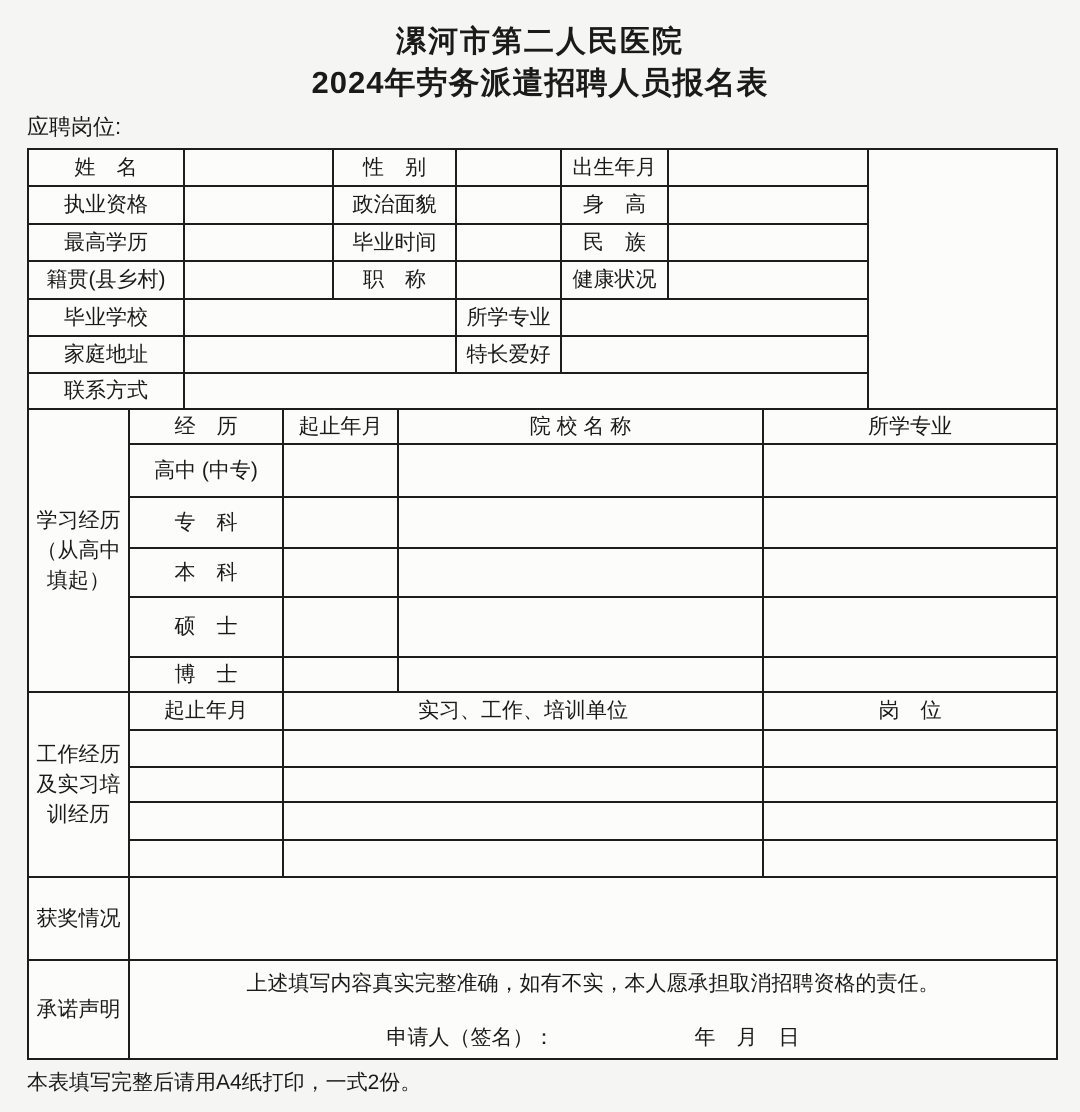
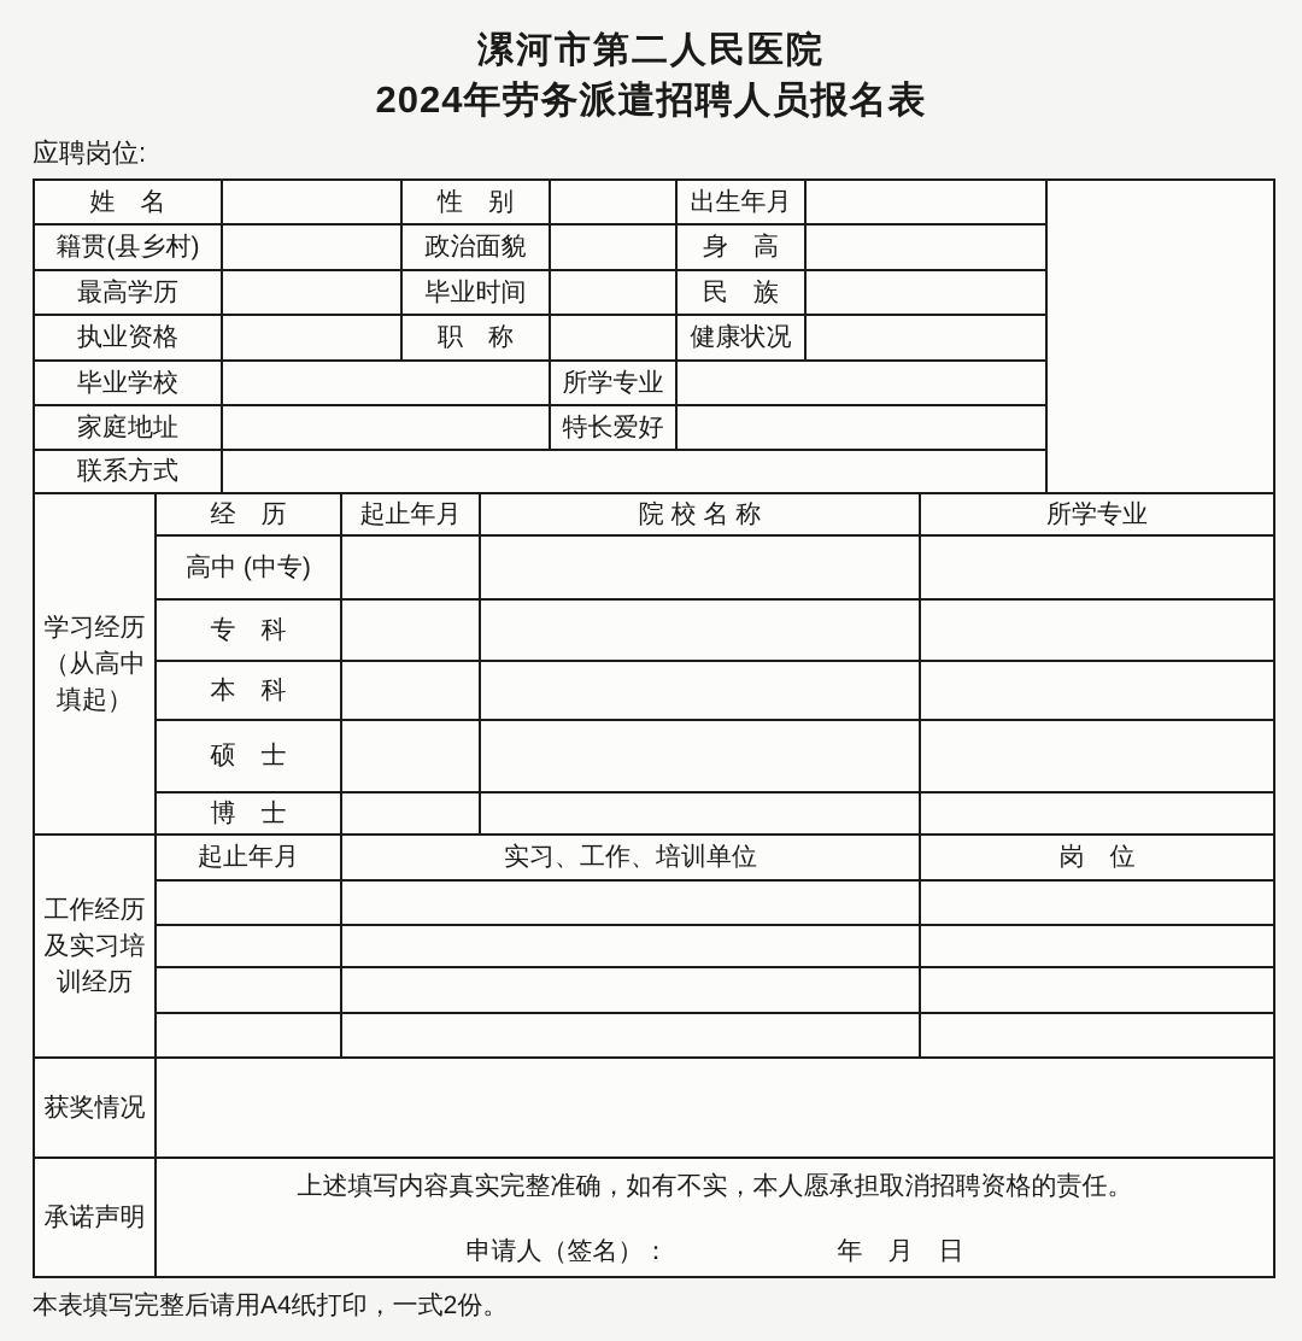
  漯河市第二人民医院
  2024年劳务派遣招聘人员报名表
  应聘岗位:
  姓 名		性 别		出生年月
- 执业资格		政治面貌		身 高
+ 籍贯(县乡村)		政治面貌		身 高
  最高学历		毕业时间		民 族
- 籍贯(县乡村)		职 称		健康状况
+ 执业资格		职 称		健康状况
  毕业学校		所学专业
  家庭地址		特长爱好
  联系方式
  学习经历 （从高中 填起）	经 历	起止年月	院 校 名 称	所学专业
  高中 (中专)
  专 科
  本 科
  硕 士
  博 士
  工作经历 及实习培 训经历	起止年月	实习、工作、培训单位	岗 位
  获奖情况
  承诺声明	上述填写内容真实完整准确，如有不实，本人愿承担取消招聘资格的责任。 申请人（签名）： 年 月 日
  本表填写完整后请用A4纸打印，一式2份。
